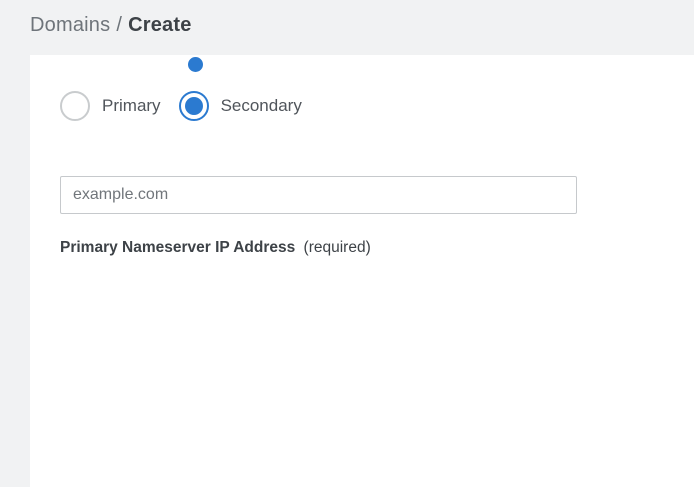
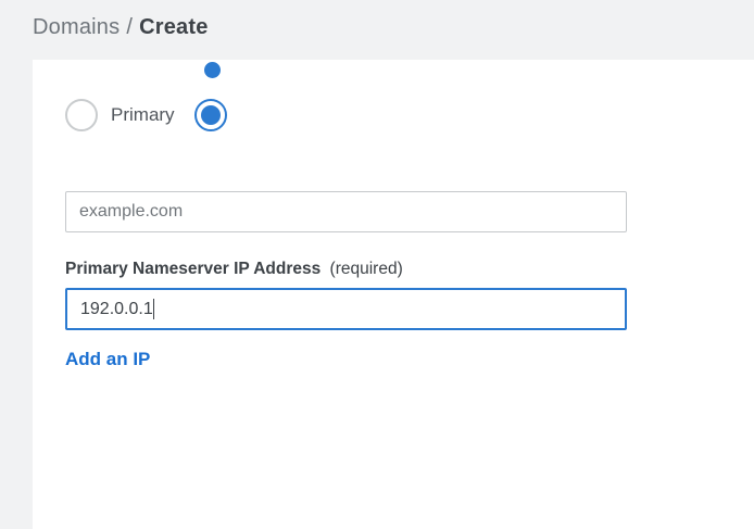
  Domains / Create
  Primary
- Secondary
  example.com
  Primary Nameserver IP Address (required)
+ 192.0.0.1
+ Add an IP
